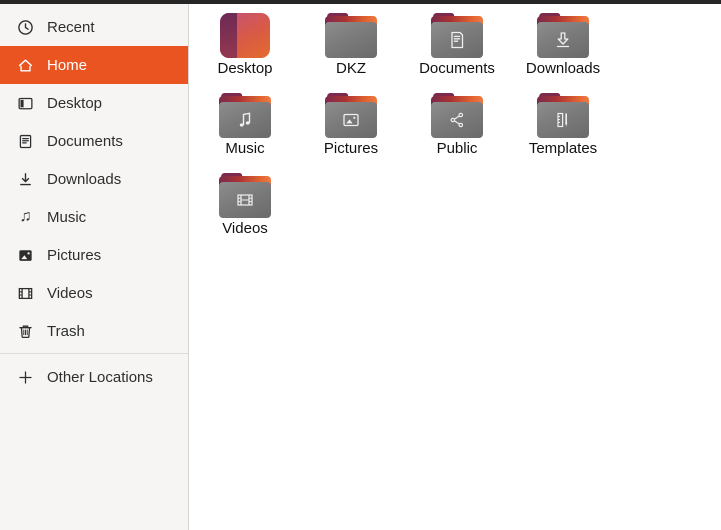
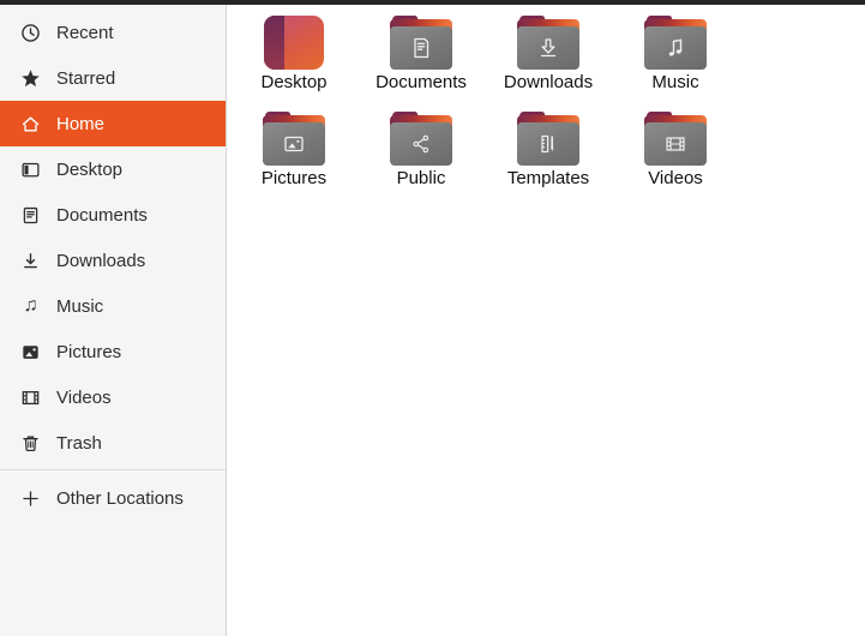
  Recent
+ Starred
  Home
  Desktop
  Documents
  Downloads
  ♫
  Music
  Pictures
  Videos
  Trash
  Other Locations
  Desktop
- DKZ
  Documents
  Downloads
  Music
  Pictures
  Public
  Templates
  Videos
